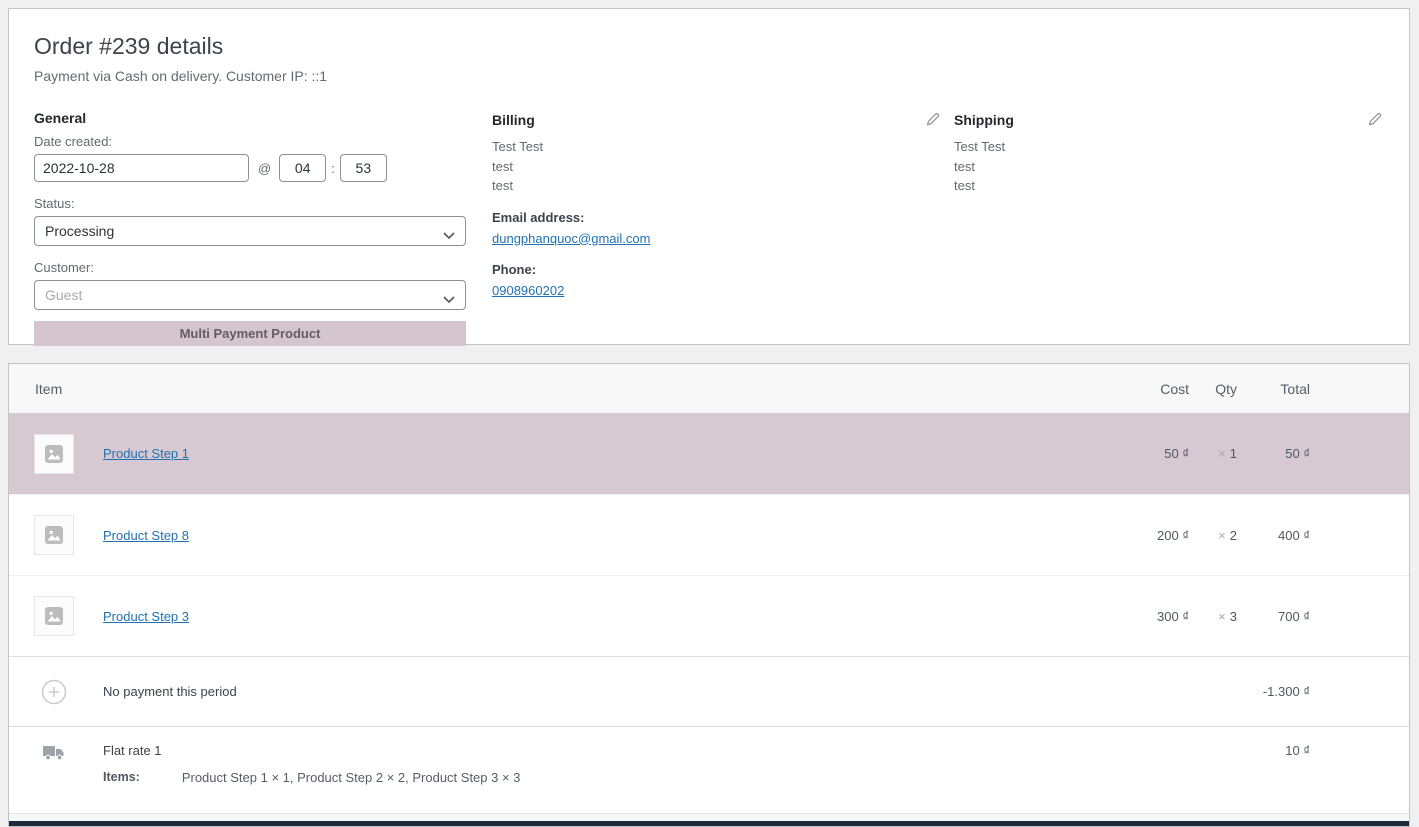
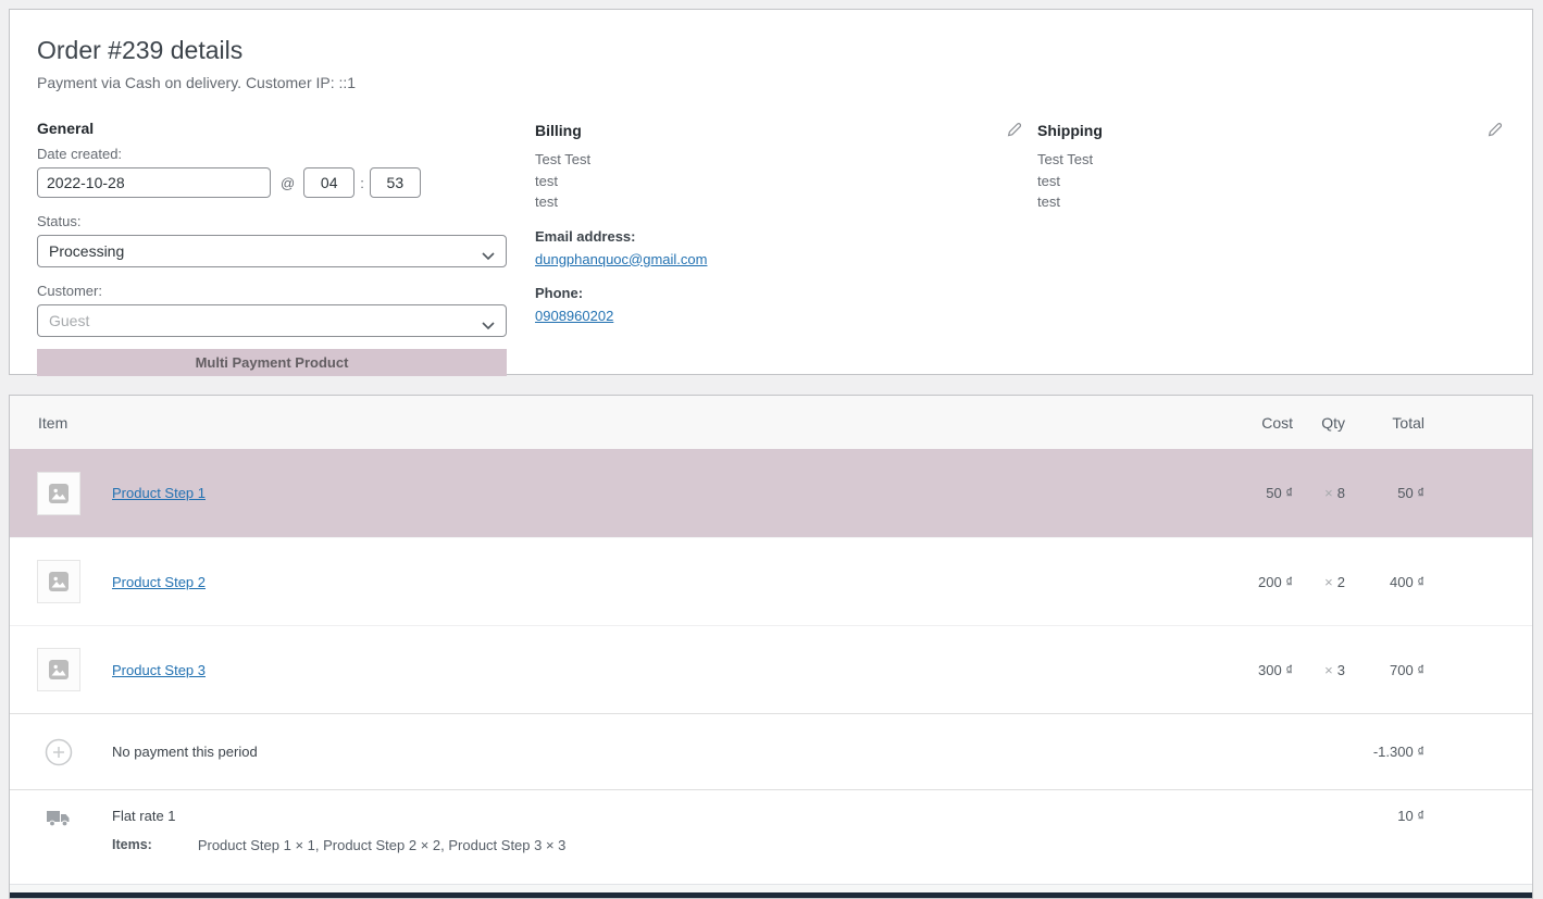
  Order #239 details
  Payment via Cash on delivery. Customer IP: ::1
  General
  Date created:
  2022-10-28
  @
  04
  :
  53
  Status:
  Processing
  Customer:
  Guest
  Multi Payment Product
  Billing
  Test Test
  test
  test
  Email address:
  dungphanquoc@gmail.com
  Phone:
  0908960202
  Shipping
  Test Test
  test
  test
  Item
  Cost
  Qty
  Total
  Product Step 1
  50 ₫
- × 1
+ × 8
  50 ₫
- Product Step 8
+ Product Step 2
  200 ₫
  × 2
  400 ₫
  Product Step 3
  300 ₫
  × 3
  700 ₫
  No payment this period
  -1.300 ₫
  Flat rate 1
  Items:
  Product Step 1 × 1, Product Step 2 × 2, Product Step 3 × 3
  10 ₫
